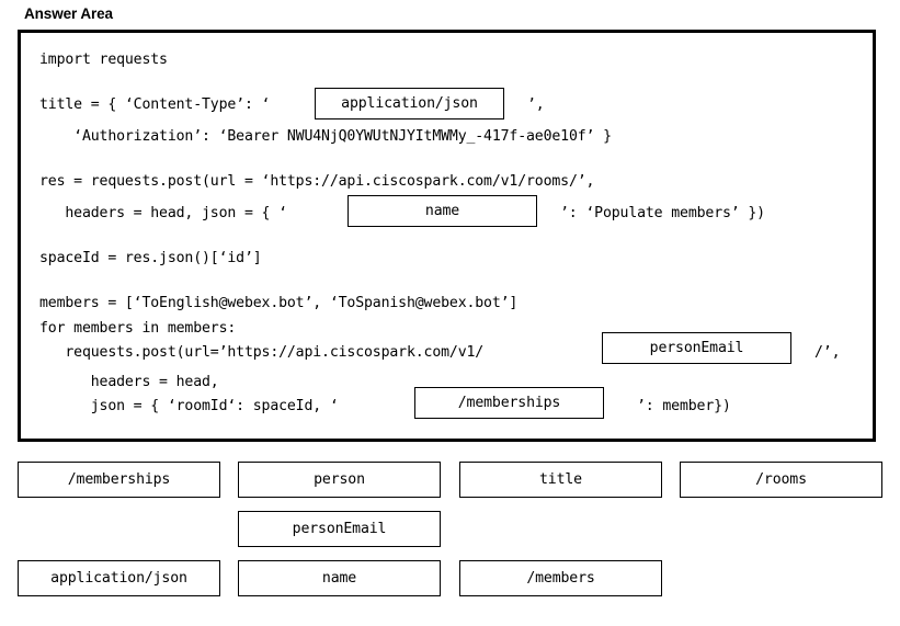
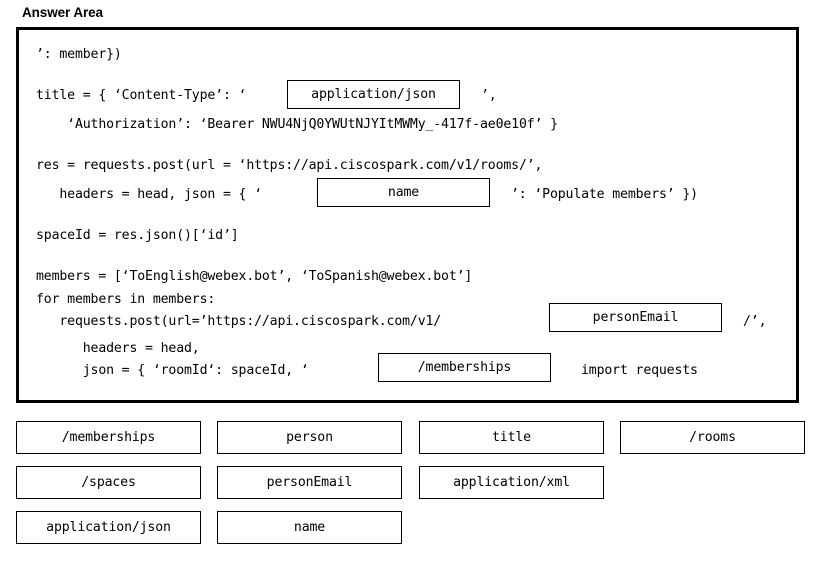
  Answer Area
- import requests
+ ’: member})
  title = { ‘Content-Type’: ‘
  ’,
  ‘Authorization’: ‘Bearer NWU4NjQ0YWUtNJYItMWMy_-417f-ae0e10f’ }
  res = requests.post(url = ‘https://api.ciscospark.com/v1/rooms/’,
  headers = head, json = { ‘
  ’: ‘Populate members’ })
  spaceId = res.json()[‘id’]
  members = [‘ToEnglish@webex.bot’, ‘ToSpanish@webex.bot’]
  for members in members:
  requests.post(url=’https://api.ciscospark.com/v1/
  /’,
  headers = head,
  json = { ‘roomId‘: spaceId, ‘
- ’: member})
+ import requests
  application/json
  name
  personEmail
  /memberships
  /memberships
  person
  title
  /rooms
+ /spaces
  personEmail
+ application/xml
  application/json
  name
- /members
